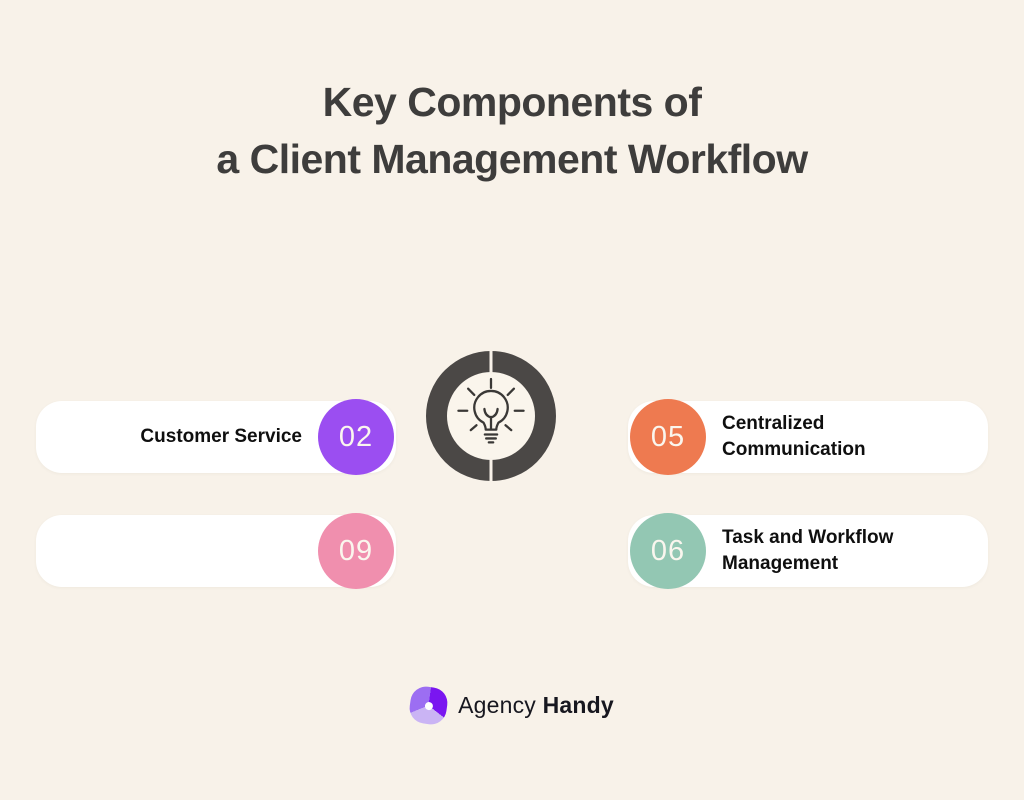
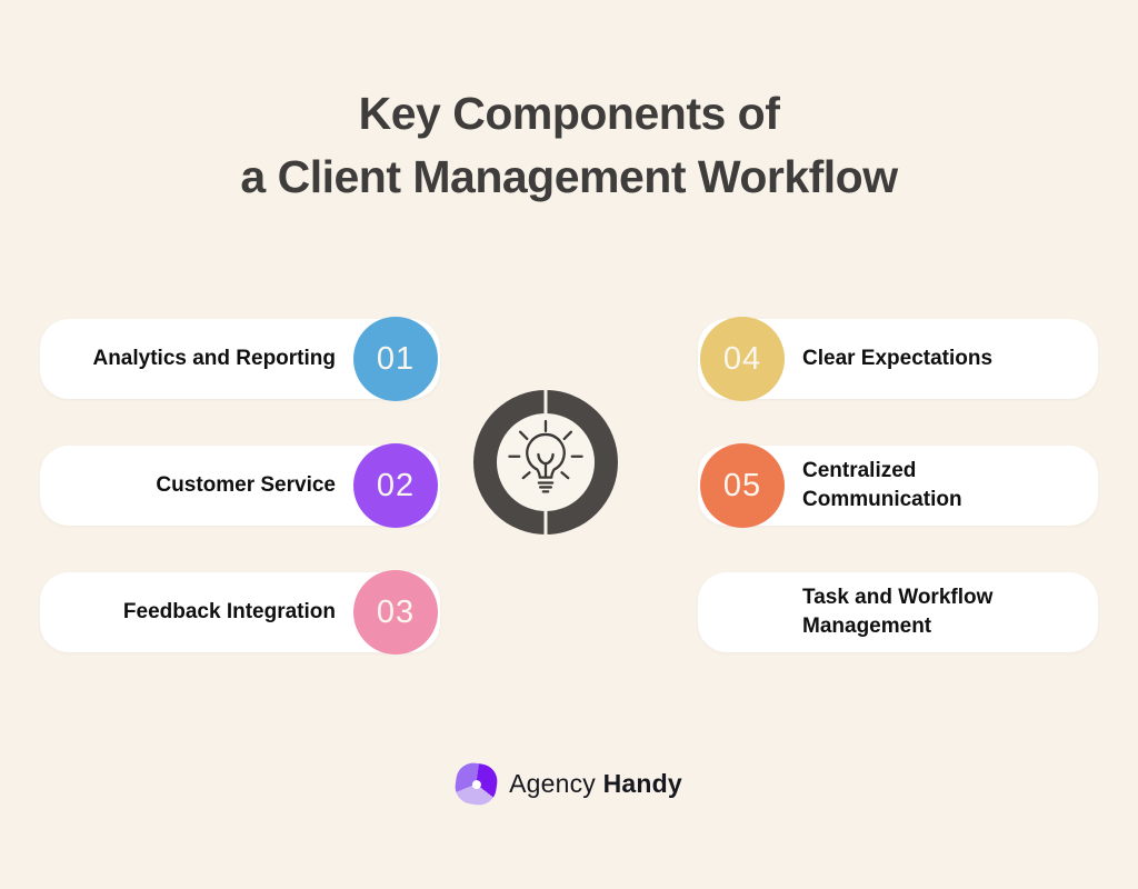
  Key Components of
  a Client Management Workflow
+ Analytics and Reporting
+ 01
  Customer Service
  02
+ Feedback Integration
- 09
+ 03
+ 04
+ Clear Expectations
  05
  Centralized Communication
- 06
  Task and Workflow Management
  Agency Handy
